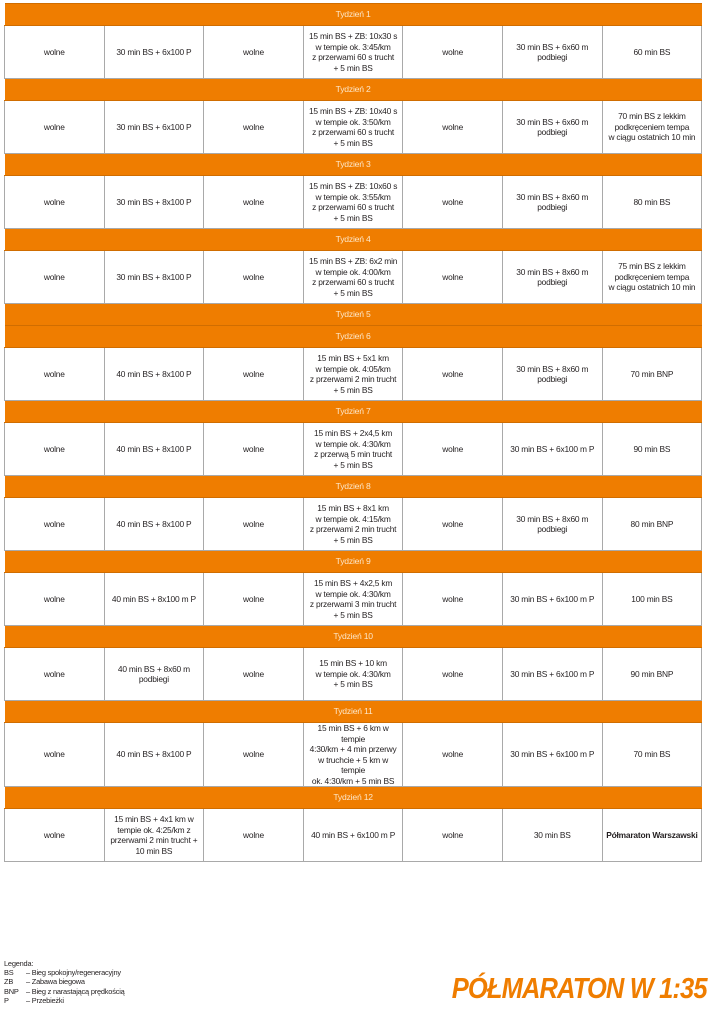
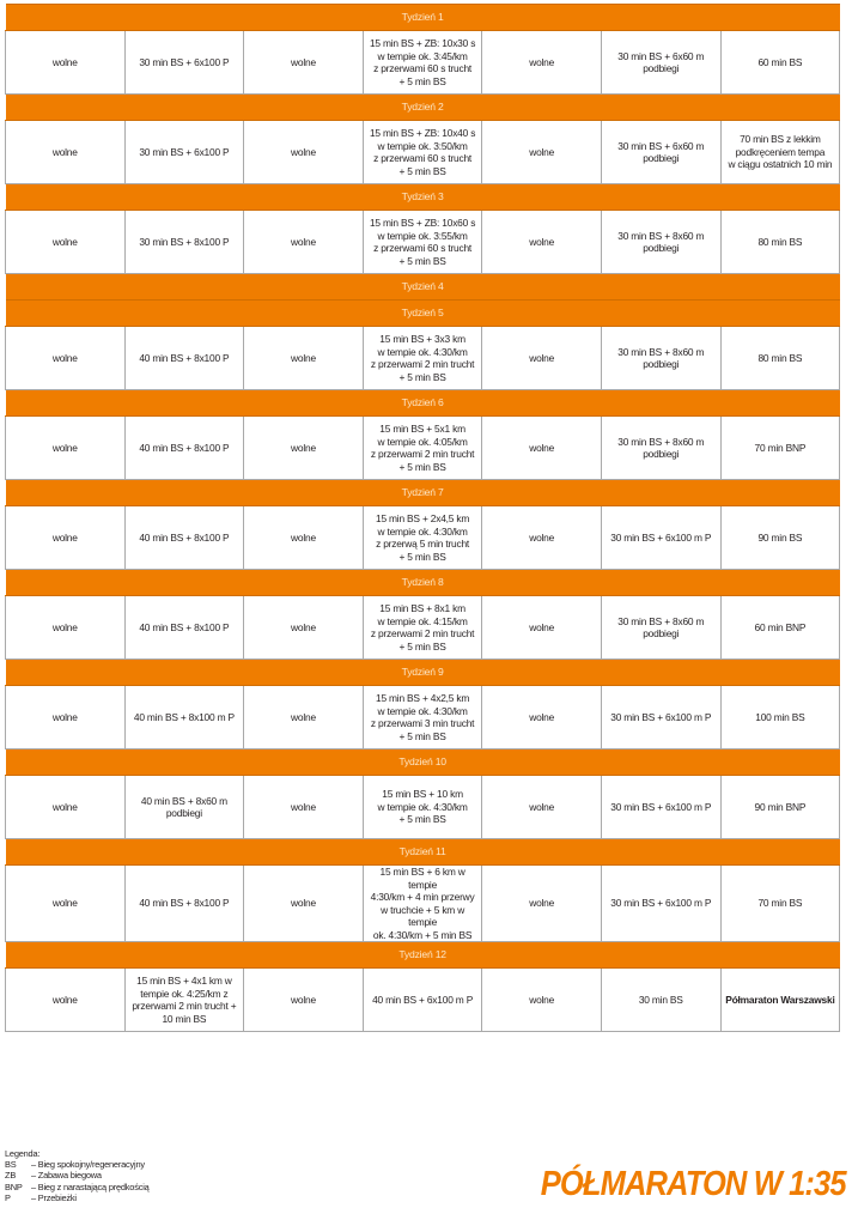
  Tydzień 1
  wolne	30 min BS + 6x100 P	wolne	15 min BS + ZB: 10x30 sw tempie ok. 3:45/kmz przerwami 60 s trucht+ 5 min BS	wolne	30 min BS + 6x60 mpodbiegi	60 min BS
  Tydzień 2
  wolne	30 min BS + 6x100 P	wolne	15 min BS + ZB: 10x40 sw tempie ok. 3:50/kmz przerwami 60 s trucht+ 5 min BS	wolne	30 min BS + 6x60 mpodbiegi	70 min BS z lekkimpodkręceniem tempaw ciągu ostatnich 10 min
  Tydzień 3
  wolne	30 min BS + 8x100 P	wolne	15 min BS + ZB: 10x60 sw tempie ok. 3:55/kmz przerwami 60 s trucht+ 5 min BS	wolne	30 min BS + 8x60 mpodbiegi	80 min BS
  Tydzień 4
- wolne	30 min BS + 8x100 P	wolne	15 min BS + ZB: 6x2 minw tempie ok. 4:00/kmz przerwami 60 s trucht+ 5 min BS	wolne	30 min BS + 8x60 mpodbiegi	75 min BS z lekkimpodkręceniem tempaw ciągu ostatnich 10 min
  Tydzień 5
+ wolne	40 min BS + 8x100 P	wolne	15 min BS + 3x3 kmw tempie ok. 4:30/kmz przerwami 2 min trucht+ 5 min BS	wolne	30 min BS + 8x60 mpodbiegi	80 min BS
  Tydzień 6
  wolne	40 min BS + 8x100 P	wolne	15 min BS + 5x1 kmw tempie ok. 4:05/kmz przerwami 2 min trucht+ 5 min BS	wolne	30 min BS + 8x60 mpodbiegi	70 min BNP
  Tydzień 7
  wolne	40 min BS + 8x100 P	wolne	15 min BS + 2x4,5 kmw tempie ok. 4:30/kmz przerwą 5 min trucht+ 5 min BS	wolne	30 min BS + 6x100 m P	90 min BS
  Tydzień 8
- wolne	40 min BS + 8x100 P	wolne	15 min BS + 8x1 kmw tempie ok. 4:15/kmz przerwami 2 min trucht+ 5 min BS	wolne	30 min BS + 8x60 mpodbiegi	80 min BNP
+ wolne	40 min BS + 8x100 P	wolne	15 min BS + 8x1 kmw tempie ok. 4:15/kmz przerwami 2 min trucht+ 5 min BS	wolne	30 min BS + 8x60 mpodbiegi	60 min BNP
  Tydzień 9
  wolne	40 min BS + 8x100 m P	wolne	15 min BS + 4x2,5 kmw tempie ok. 4:30/kmz przerwami 3 min trucht+ 5 min BS	wolne	30 min BS + 6x100 m P	100 min BS
  Tydzień 10
  wolne	40 min BS + 8x60 mpodbiegi	wolne	15 min BS + 10 kmw tempie ok. 4:30/km+ 5 min BS	wolne	30 min BS + 6x100 m P	90 min BNP
  Tydzień 11
  wolne	40 min BS + 8x100 P	wolne	15 min BS + 6 km w tempie4:30/km + 4 min przerwyw truchcie + 5 km w tempieok. 4:30/km + 5 min BS	wolne	30 min BS + 6x100 m P	70 min BS
  Tydzień 12
  wolne	15 min BS + 4x1 km wtempie ok. 4:25/km zprzerwami 2 min trucht +10 min BS	wolne	40 min BS + 6x100 m P	wolne	30 min BS	Półmaraton Warszawski
  Legenda:
  BS
  – Bieg spokojny/regeneracyjny
  ZB
  – Zabawa biegowa
  BNP
  – Bieg z narastającą prędkością
  P
  – Przebieżki
  PÓŁMARATON W 1:35
